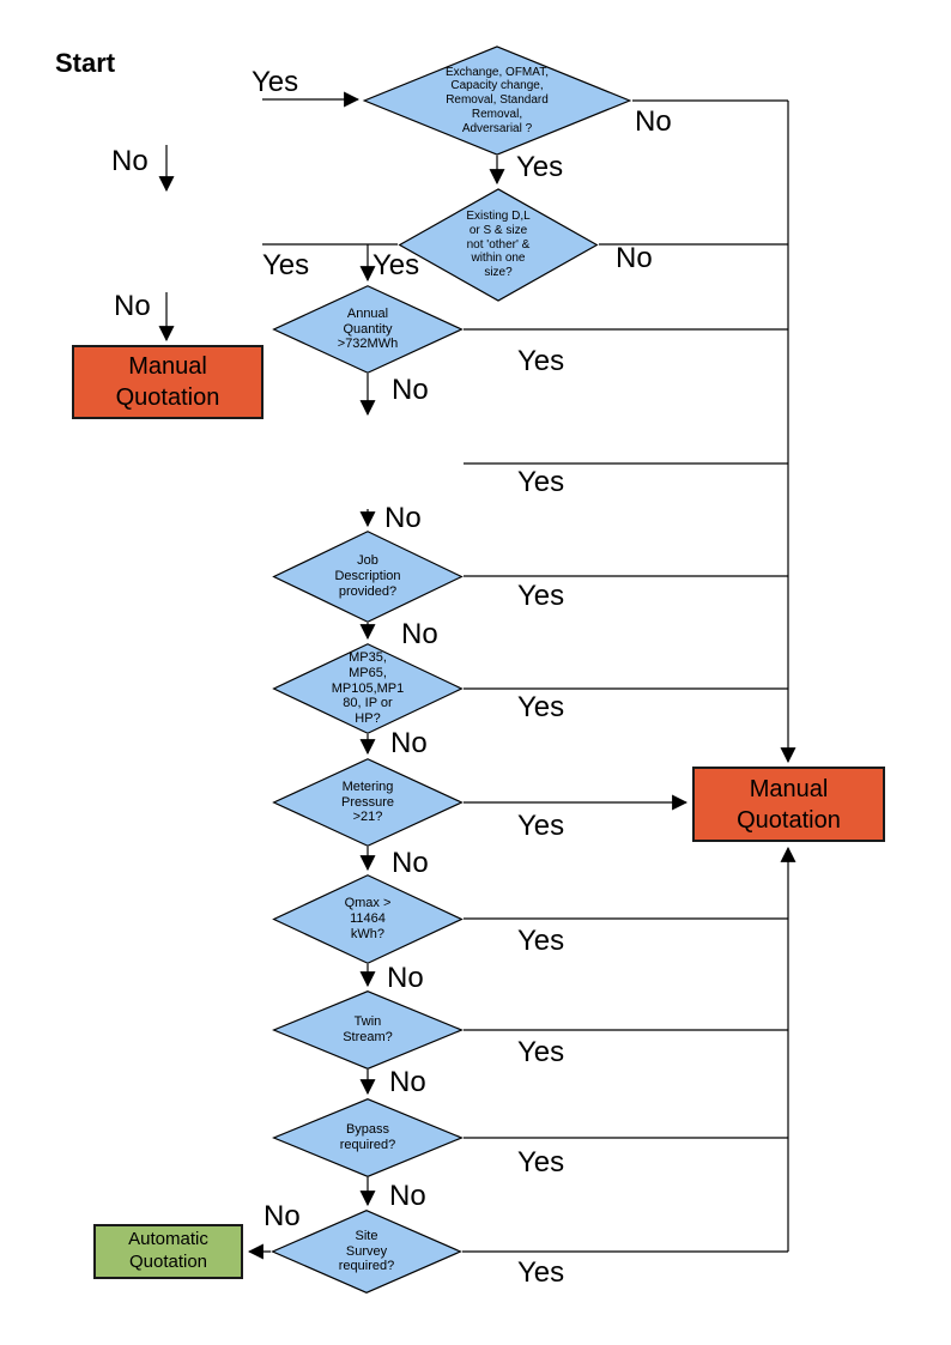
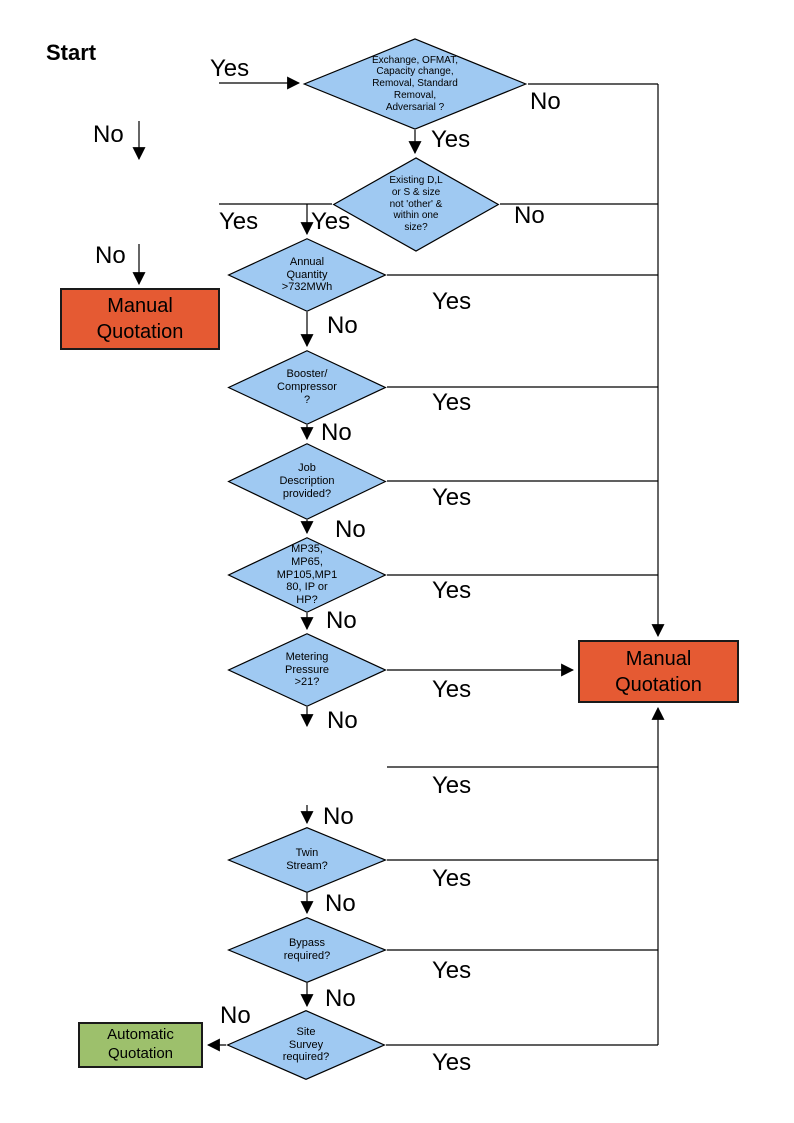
  Start
  Exchange, OFMAT,
  Capacity change,
  Removal, Standard
  Removal,
  Adversarial ?
  Existing D,L
  or S & size
  not 'other' &
  within one
  size?
  Annual
  Quantity
  >732MWh
+ Booster/
+ Compressor
+ ?
  Job
  Description
  provided?
  MP35,
  MP65,
  MP105,MP1
  80, IP or
  HP?
  Metering
  Pressure
  >21?
- Qmax >
- 11464
- kWh?
  Twin
  Stream?
  Bypass
  required?
  Site
  Survey
  required?
  Manual
  Quotation
  Manual
  Quotation
  Automatic
  Quotation
  Yes
  No
  No
  Yes
  Yes
  Yes
  No
  No
  No
  Yes
  No
  Yes
  No
  Yes
  No
  Yes
  No
  Yes
  No
  Yes
  No
  Yes
  No
  Yes
  No
  Yes
